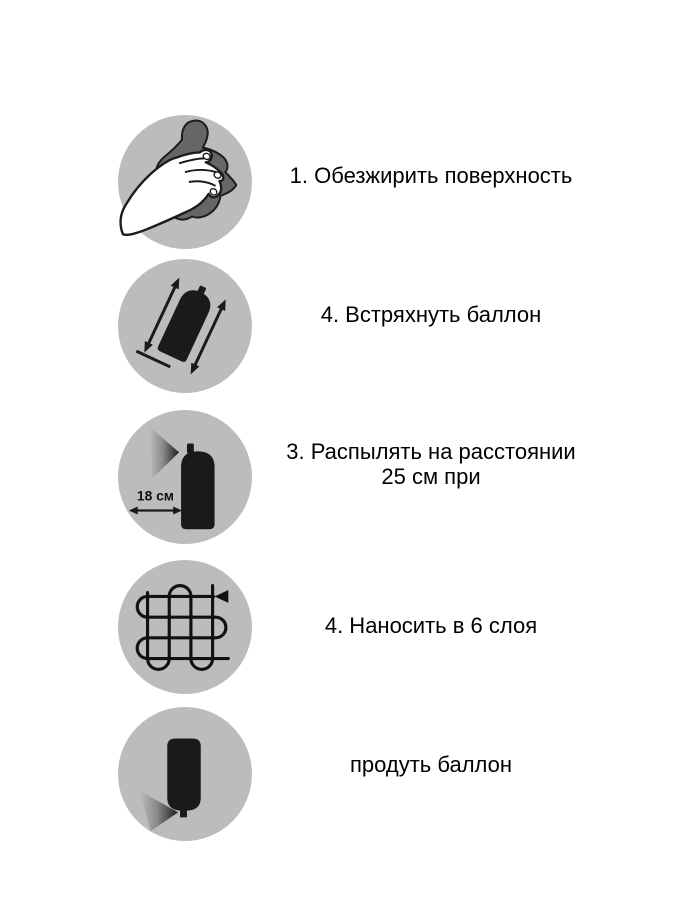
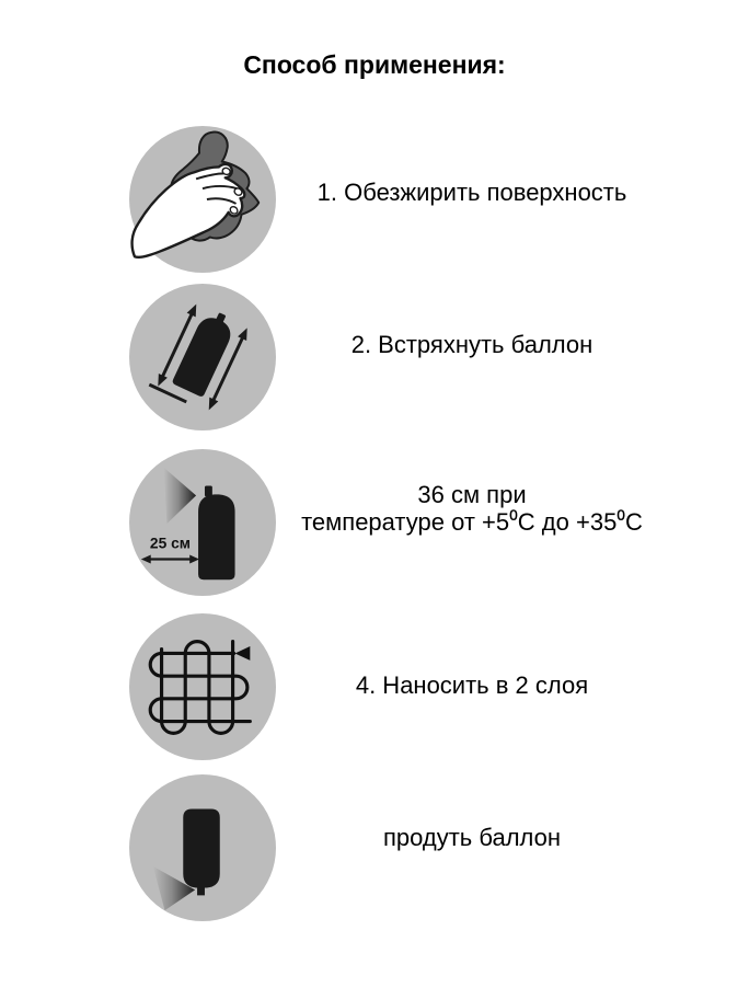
+ Способ применения:
  1. Обезжирить поверхность
- 4. Встряхнуть баллон
+ 2. Встряхнуть баллон
- 18 см
+ 25 см
- 3. Распылять на расстоянии
- 25 см при
+ 36 см при
+ температуре от +5⁰С до +35⁰С
- 4. Наносить в 6 слоя
+ 4. Наносить в 2 слоя
  продуть баллон
